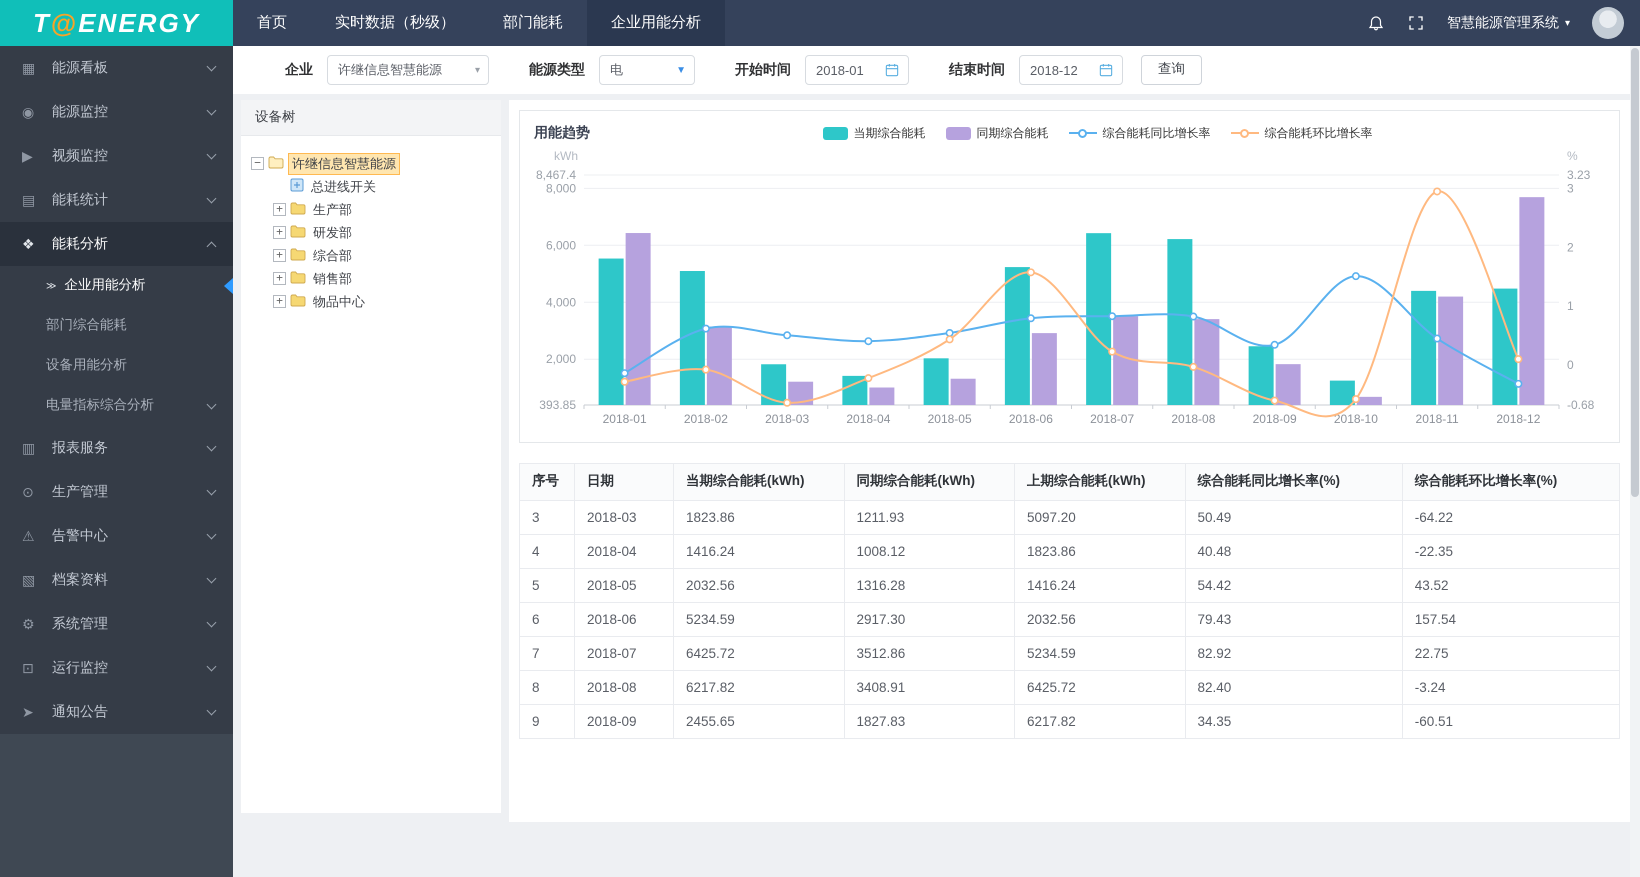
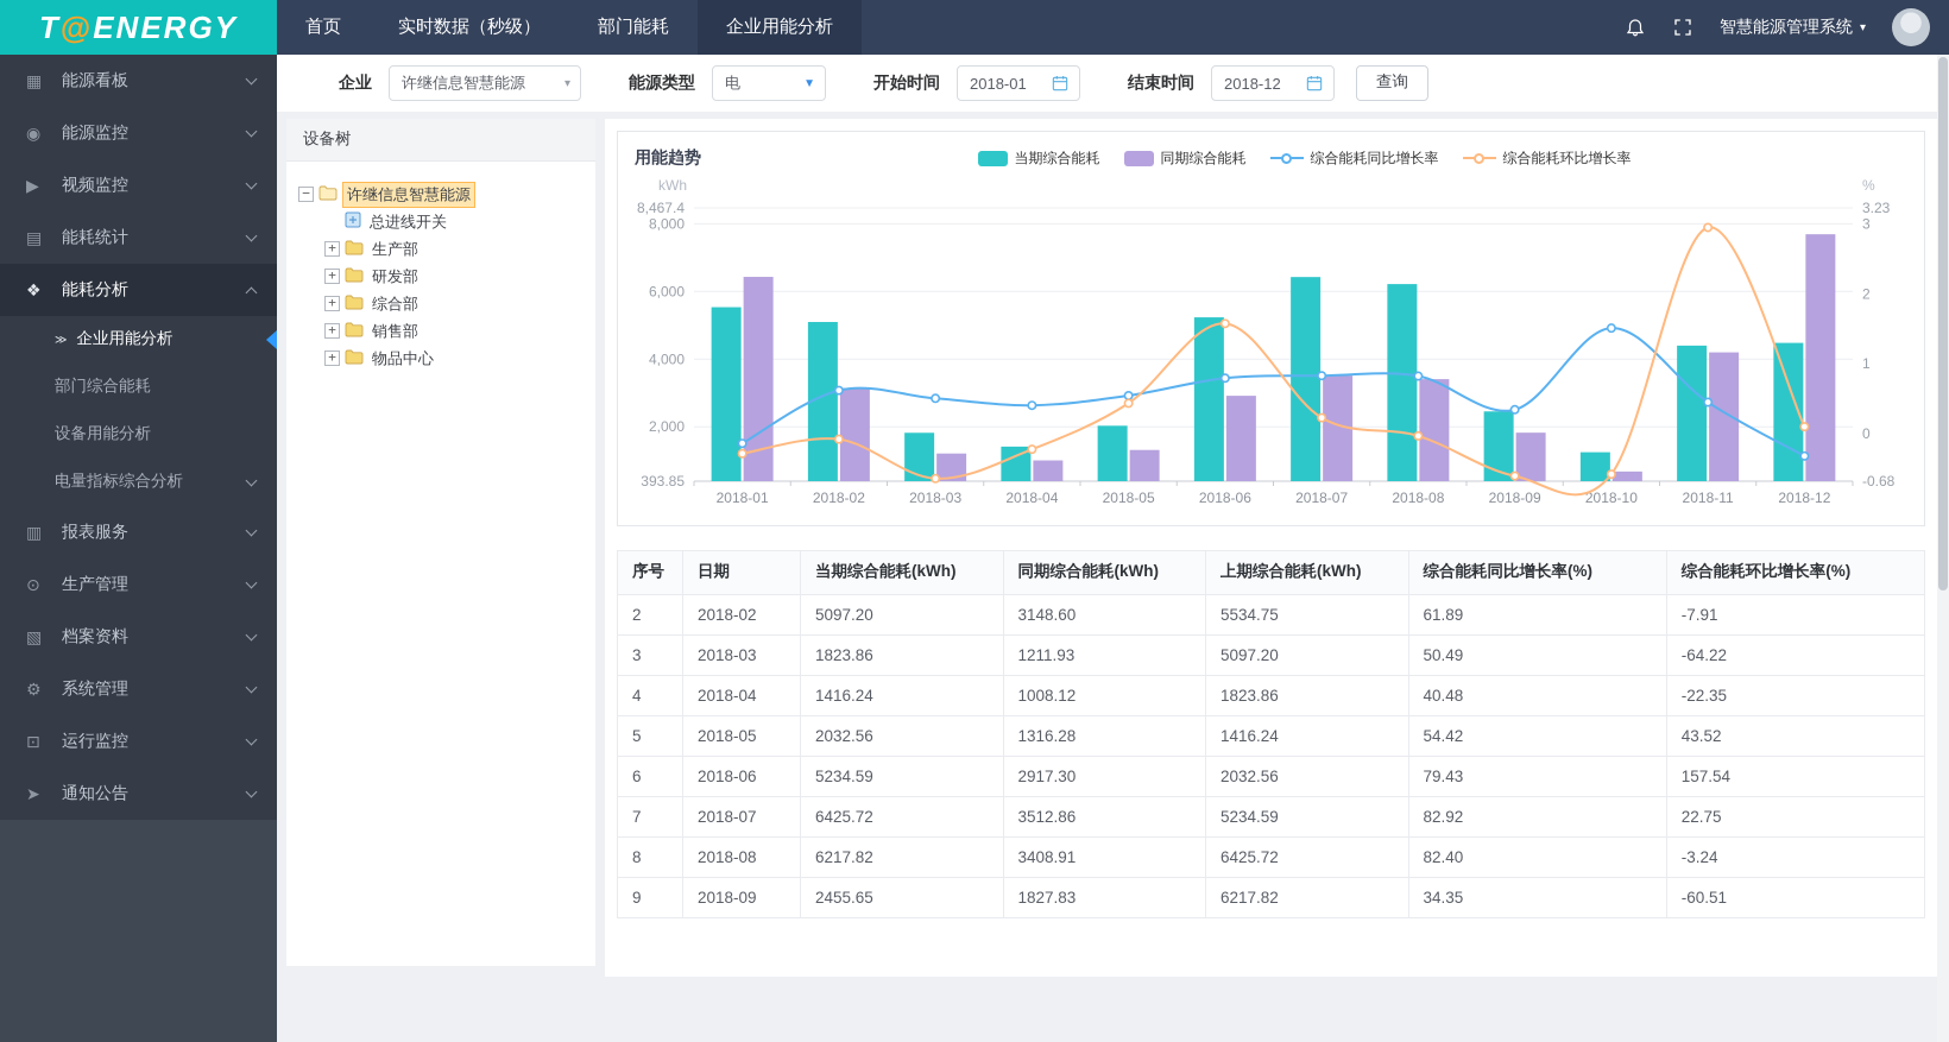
  T
  @
  ENERGY
  首页
  实时数据（秒级）
  部门能耗
  企业用能分析
  智慧能源管理系统
  ▾
  ▦
  能源看板
  ◉
  能源监控
  ▶
  视频监控
  ▤
  能耗统计
  ❖
  能耗分析
  ≫
  企业用能分析
  部门综合能耗
  设备用能分析
  电量指标综合分析
  ▥
  报表服务
  ⊙
  生产管理
- ⚠
- 告警中心
  ▧
  档案资料
  ⚙
  系统管理
  ⊡
  运行监控
  ➤
  通知公告
  企业
  许继信息智慧能源
  ▾
  能源类型
  电
  ▼
  开始时间
  2018-01
  结束时间
  2018-12
  查询
  设备树
  −
  许继信息智慧能源
  总进线开关
  +
  生产部
  +
  研发部
  +
  综合部
  +
  销售部
  +
  物品中心
  用能趋势
  当期综合能耗
  同期综合能耗
  综合能耗同比增长率
  综合能耗环比增长率
  393.85
  2,000
  4,000
  6,000
  8,000
  8,467.4
  -0.68
  0
  1
  2
  3
  3.23
  kWh
  %
  2018-01
  2018-02
  2018-03
  2018-04
  2018-05
  2018-06
  2018-07
  2018-08
  2018-09
  2018-10
  2018-11
  2018-12
  序号	日期	当期综合能耗(kWh)	同期综合能耗(kWh)	上期综合能耗(kWh)	综合能耗同比增长率(%)	综合能耗环比增长率(%)
+ 2	2018-02	5097.20	3148.60	5534.75	61.89	-7.91
  3	2018-03	1823.86	1211.93	5097.20	50.49	-64.22
  4	2018-04	1416.24	1008.12	1823.86	40.48	-22.35
  5	2018-05	2032.56	1316.28	1416.24	54.42	43.52
  6	2018-06	5234.59	2917.30	2032.56	79.43	157.54
  7	2018-07	6425.72	3512.86	5234.59	82.92	22.75
  8	2018-08	6217.82	3408.91	6425.72	82.40	-3.24
  9	2018-09	2455.65	1827.83	6217.82	34.35	-60.51
